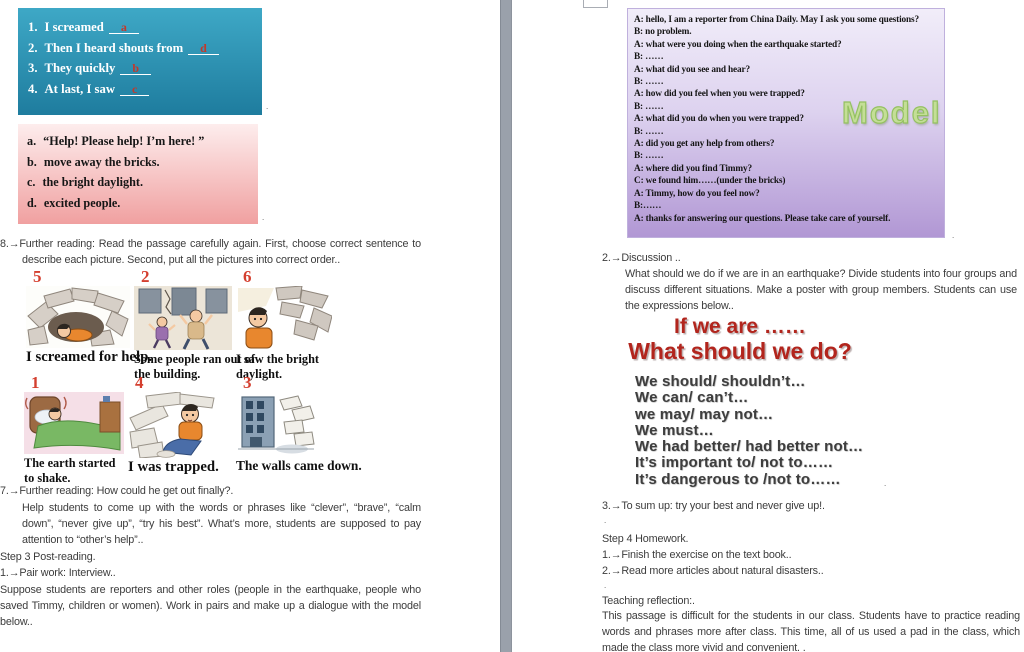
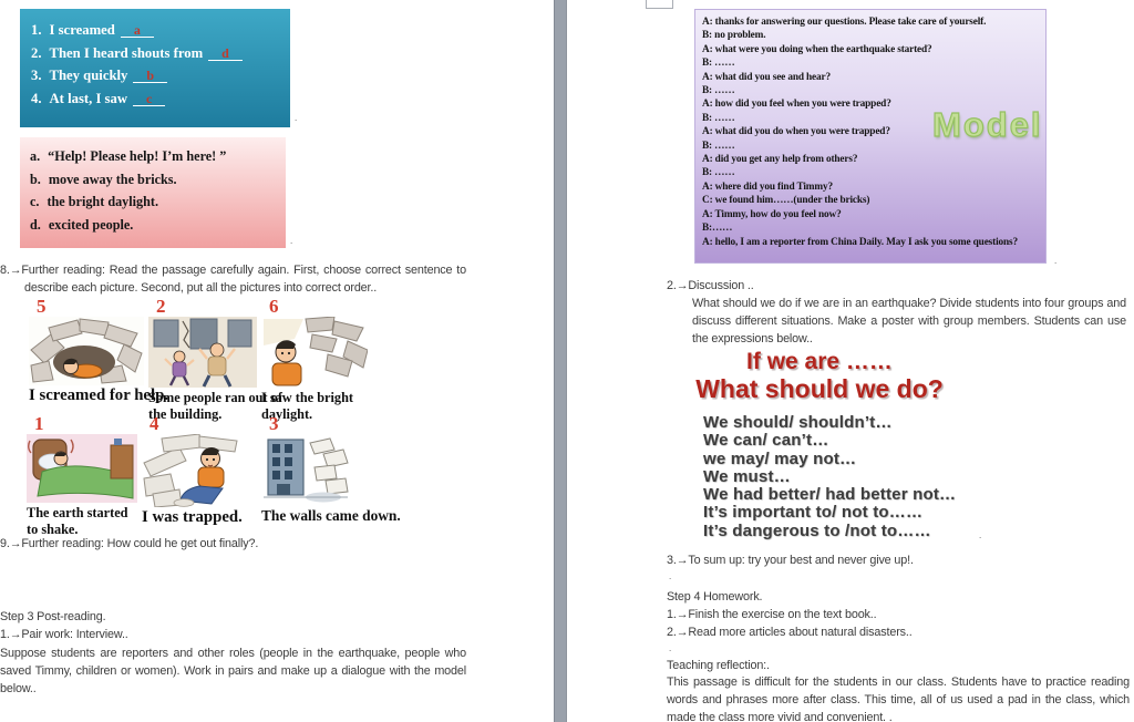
  1. I screamed a
  2. Then I heard shouts from d
  3. They quickly b
  4. At last, I saw c
  .
  a. “Help! Please help! I’m here! ”
  b. move away the bricks.
  c. the bright daylight.
  d. excited people.
  .
  8.→Further reading: Read the passage carefully again. First, choose correct sentence to describe each picture. Second, put all the pictures into correct order..
  5
  I screamed for he
  2
  Some people ran out of the building.
  6
  I saw the bright daylight.
  1
  The earth started to shake.
  4
  I was trapped.
  3
  The walls came down.
- 7.→Further reading: How could he get out finally?.
+ 9.→Further reading: How could he get out finally?.
- Help students to come up with the words or phrases like “clever”, “brave”, “calm down”, “never give up”, “try his best”. What’s more, students are supposed to pay attention to “other’s help”..
  Step 3 Post-reading.
  1.→Pair work: Interview..
  Suppose students are reporters and other roles (people in the earthquake, people who saved Timmy, children or women). Work in pairs and make up a dialogue with the model below..
  .
- A: hello, I am a reporter from China Daily. May I ask you some questions?
+ A: thanks for answering our questions. Please take care of yourself.
  B: no problem.
  A: what were you doing when the earthquake started?
  B: ……
  A: what did you see and hear?
  B: ……
  A: how did you feel when you were trapped?
  B: ……
  A: what did you do when you were trapped?
  B: ……
  A: did you get any help from others?
  B: ……
  A: where did you find Timmy?
  C: we found him……(under the bricks)
  A: Timmy, how do you feel now?
  B:……
- A: thanks for answering our questions. Please take care of yourself.
+ A: hello, I am a reporter from China Daily. May I ask you some questions?
  Model
  .
  2.→Discussion ..
  What should we do if we are in an earthquake? Divide students into four groups and discuss different situations. Make a poster with group members. Students can use the expressions below..
  If we are ……
  What should we do?
  We should/ shouldn’t…
  We can/ can’t…
  we may/ may not…
  We must…
  We had better/ had better not…
  It’s important to/ not to……
  It’s dangerous to /not to……
  .
  3.→To sum up: try your best and never give up!.
  .
  Step 4 Homework.
  1.→Finish the exercise on the text book..
  2.→Read more articles about natural disasters..
  .
  Teaching reflection:.
  This passage is difficult for the students in our class. Students have to practice reading words and phrases more after class. This time, all of us used a pad in the class, which made the class more vivid and convenient. .
